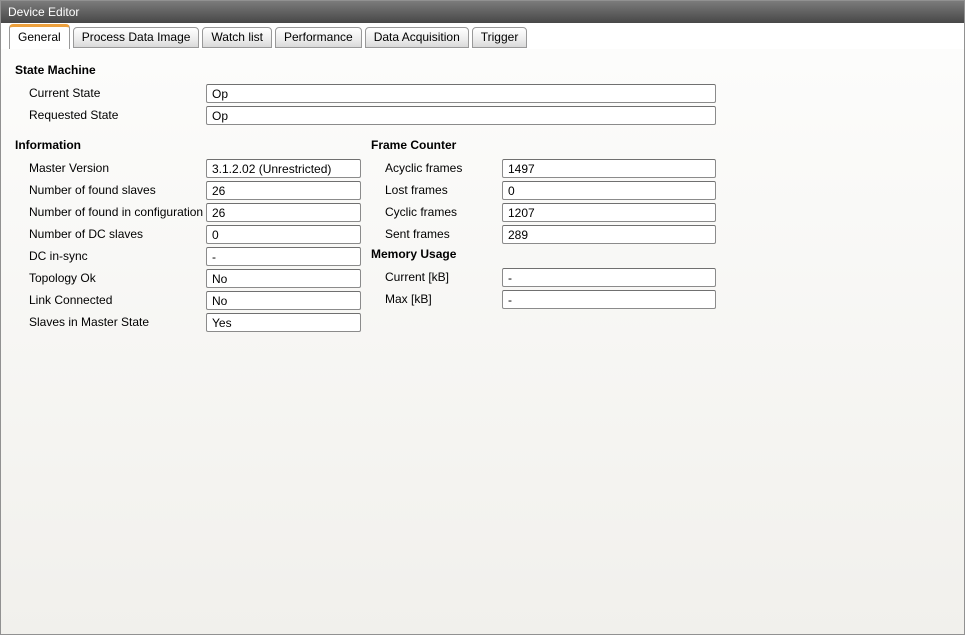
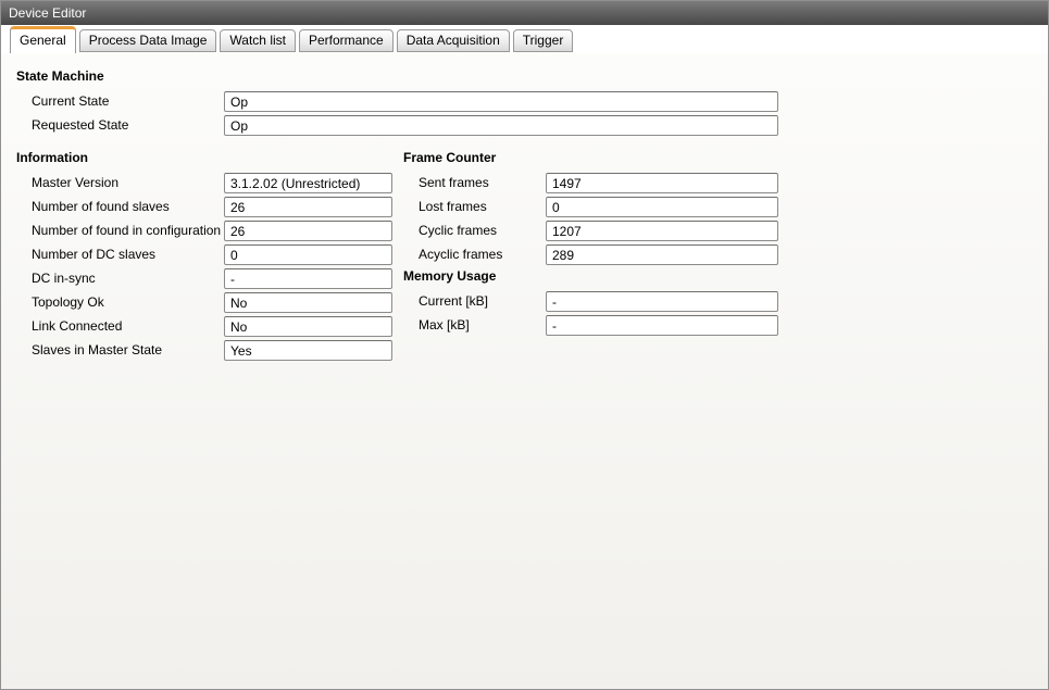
  Device Editor
  General
  Process Data Image
  Watch list
  Performance
  Data Acquisition
  Trigger
  State Machine
  Current State
  Op
  Requested State
  Op
  Information
  Master Version
  3.1.2.02 (Unrestricted)
  Number of found slaves
  26
  Number of found in configuration
  26
  Number of DC slaves
  0
  DC in-sync
  -
  Topology Ok
  No
  Link Connected
  No
  Slaves in Master State
  Yes
  Frame Counter
- Acyclic frames
+ Sent frames
  1497
  Lost frames
  0
  Cyclic frames
  1207
- Sent frames
+ Acyclic frames
  289
  Memory Usage
  Current [kB]
  -
  Max [kB]
  -
